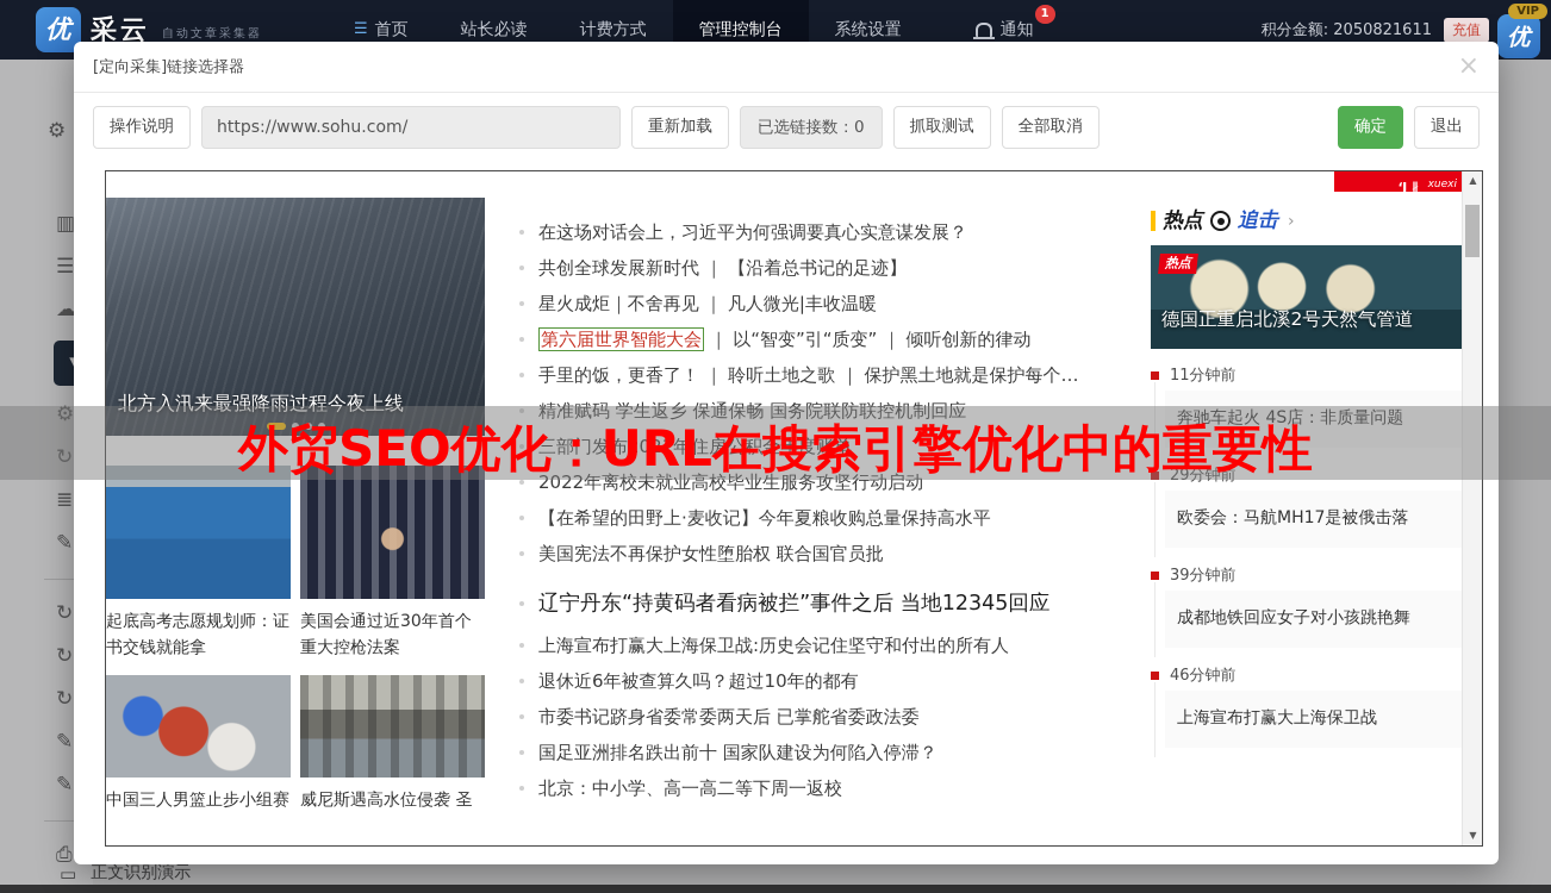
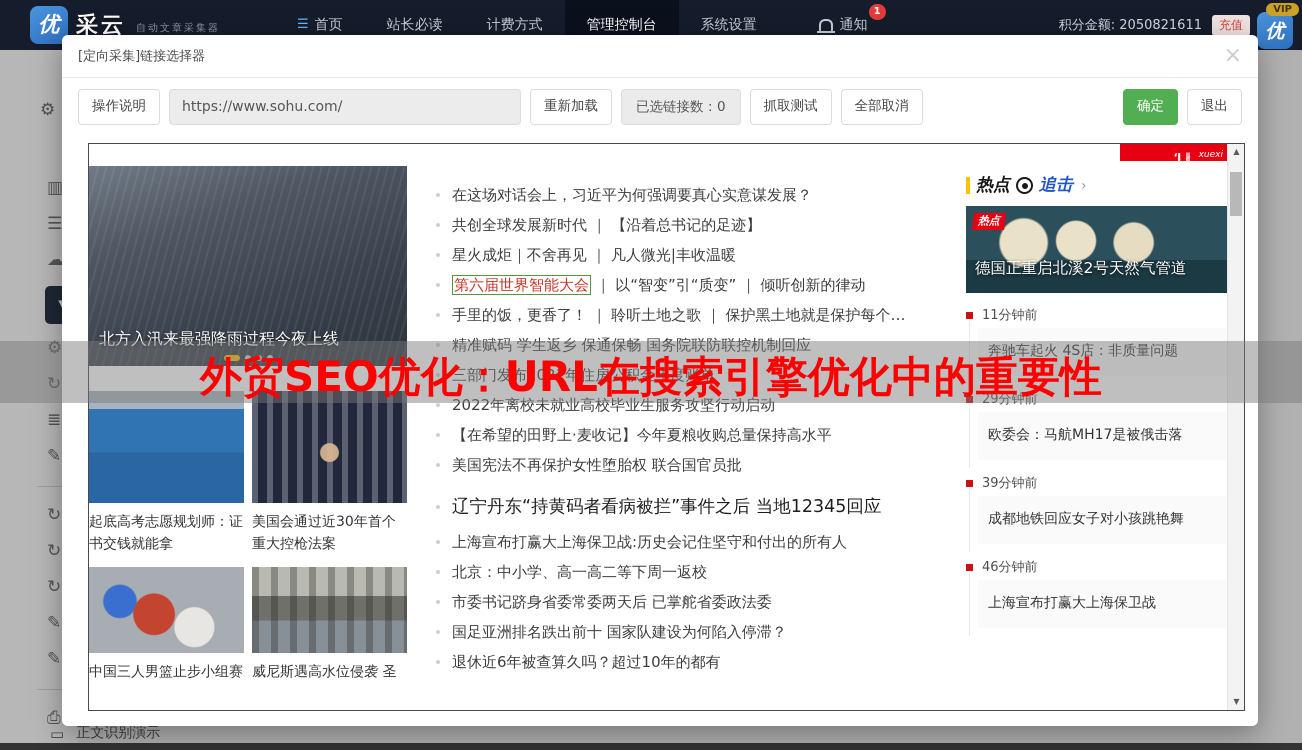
  优
  采云
  自动文章采集器
  ☰
  首页
  站长必读
  计费方式
  管理控制台
  系统设置
  通知
  1
  积分金额: 2050821611
  充值
  优
  VIP
  ⚙
  ▥
  ☰
  ☁
  ⚙
  ↻
  ≣
  ✎
  ↻
  ↻
  ↻
  ✎
  ✎
  ⎙
  ▭
  正文识别演示
  [定向采集]链接选择器
  ×
  操作说明
  https://www.sohu.com/
  重新加载
  已选链接数：0
  抓取测试
  全部取消
  确定
  退出
  ʻJ ∦
  xuexi
  北方入汛来最强降雨过程今夜上线
  起底高考志愿规划师：证书交钱就能拿
  美国会通过近30年首个重大控枪法案
  中国三人男篮止步小组赛
  威尼斯遇高水位侵袭 圣
  在这场对话会上，习近平为何强调要真心实意谋发展？
  共创全球发展新时代 ｜ 【沿着总书记的足迹】
  星火成炬｜不舍再见 ｜ 凡人微光|丰收温暖
  第六届世界智能大会 ｜ 以“智变”引“质变” ｜ 倾听创新的律动
  手里的饭，更香了！ ｜ 聆听土地之歌 ｜ 保护黑土地就是保护每个…
  精准赋码 学生返乡 保通保畅 国务院联防联控机制回应
  三部门发布2021年住房公积金年度账单
  2022年离校未就业高校毕业生服务攻坚行动启动
  【在希望的田野上·麦收记】今年夏粮收购总量保持高水平
  美国宪法不再保护女性堕胎权 联合国官员批
  辽宁丹东“持黄码者看病被拦”事件之后 当地12345回应
  上海宣布打赢大上海保卫战:历史会记住坚守和付出的所有人
- 退休近6年被查算久吗？超过10年的都有
+ 北京：中小学、高一高二等下周一返校
  市委书记跻身省委常委两天后 已掌舵省委政法委
  国足亚洲排名跌出前十 国家队建设为何陷入停滞？
- 北京：中小学、高一高二等下周一返校
+ 退休近6年被查算久吗？超过10年的都有
  热点
  追击
  ›
  德国正重启北溪2号天然气管道
  11分钟前
  奔驰车起火 4S店：非质量问题
  29分钟前
  欧委会：马航MH17是被俄击落
  39分钟前
  成都地铁回应女子对小孩跳艳舞
  46分钟前
  上海宣布打赢大上海保卫战
  ▲
  ▼
  外贸SEO优化：URL在搜索引擎优化中的重要性
